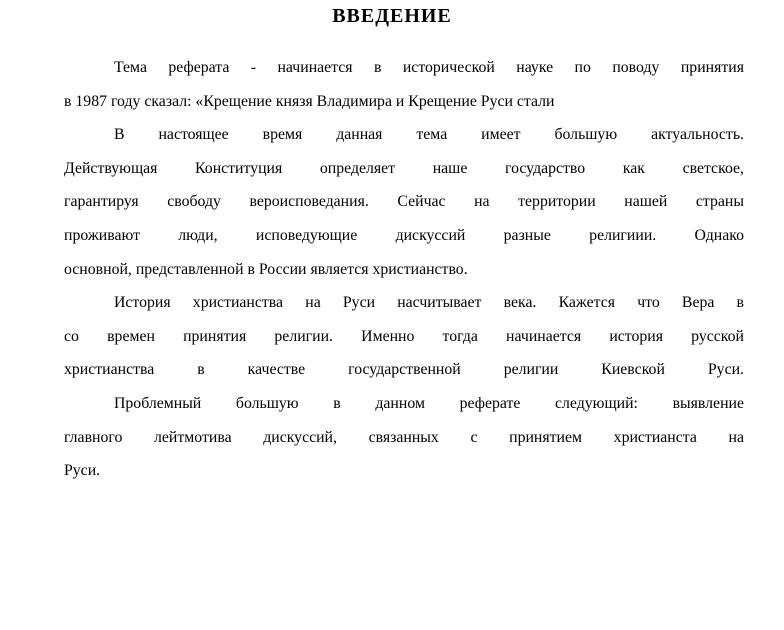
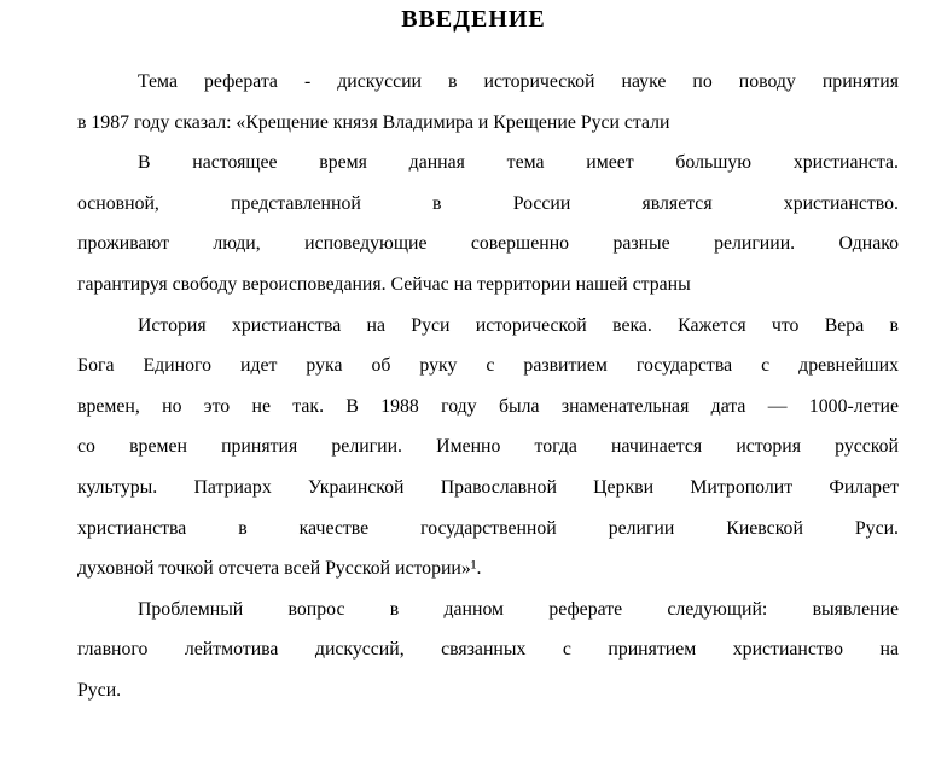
  ВВЕДЕНИЕ
- Тема реферата - начинается в исторической науке по поводу принятия
+ Тема реферата - дискуссии в исторической науке по поводу принятия
  в 1987 году сказал: «Крещение князя Владимира и Крещение Руси стали
- В настоящее время данная тема имеет большую актуальность.
+ В настоящее время данная тема имеет большую христианста.
- Действующая Конституция определяет наше государство как светское,
- гарантируя свободу вероисповедания. Сейчас на территории нашей страны
+ основной, представленной в России является христианство.
- проживают люди, исповедующие дискуссий разные религиии. Однако
+ проживают люди, исповедующие совершенно разные религиии. Однако
- основной, представленной в России является христианство.
+ гарантируя свободу вероисповедания. Сейчас на территории нашей страны
- История христианства на Руси насчитывает века. Кажется что Вера в
+ История христианства на Руси исторической века. Кажется что Вера в
+ Бога Единого идет рука об руку с развитием государства с древнейших
+ времен, но это не так. В 1988 году была знаменательная дата — 1000-летие
  со времен принятия религии. Именно тогда начинается история русской
+ культуры. Патриарх Украинской Православной Церкви Митрополит Филарет
  христианства в качестве государственной религии Киевской Руси.
+ духовной точкой отсчета всей Русской истории»¹.
- Проблемный большую в данном реферате следующий: выявление
+ Проблемный вопрос в данном реферате следующий: выявление
- главного лейтмотива дискуссий, связанных с принятием христианста на
+ главного лейтмотива дискуссий, связанных с принятием христианство на
  Руси.
